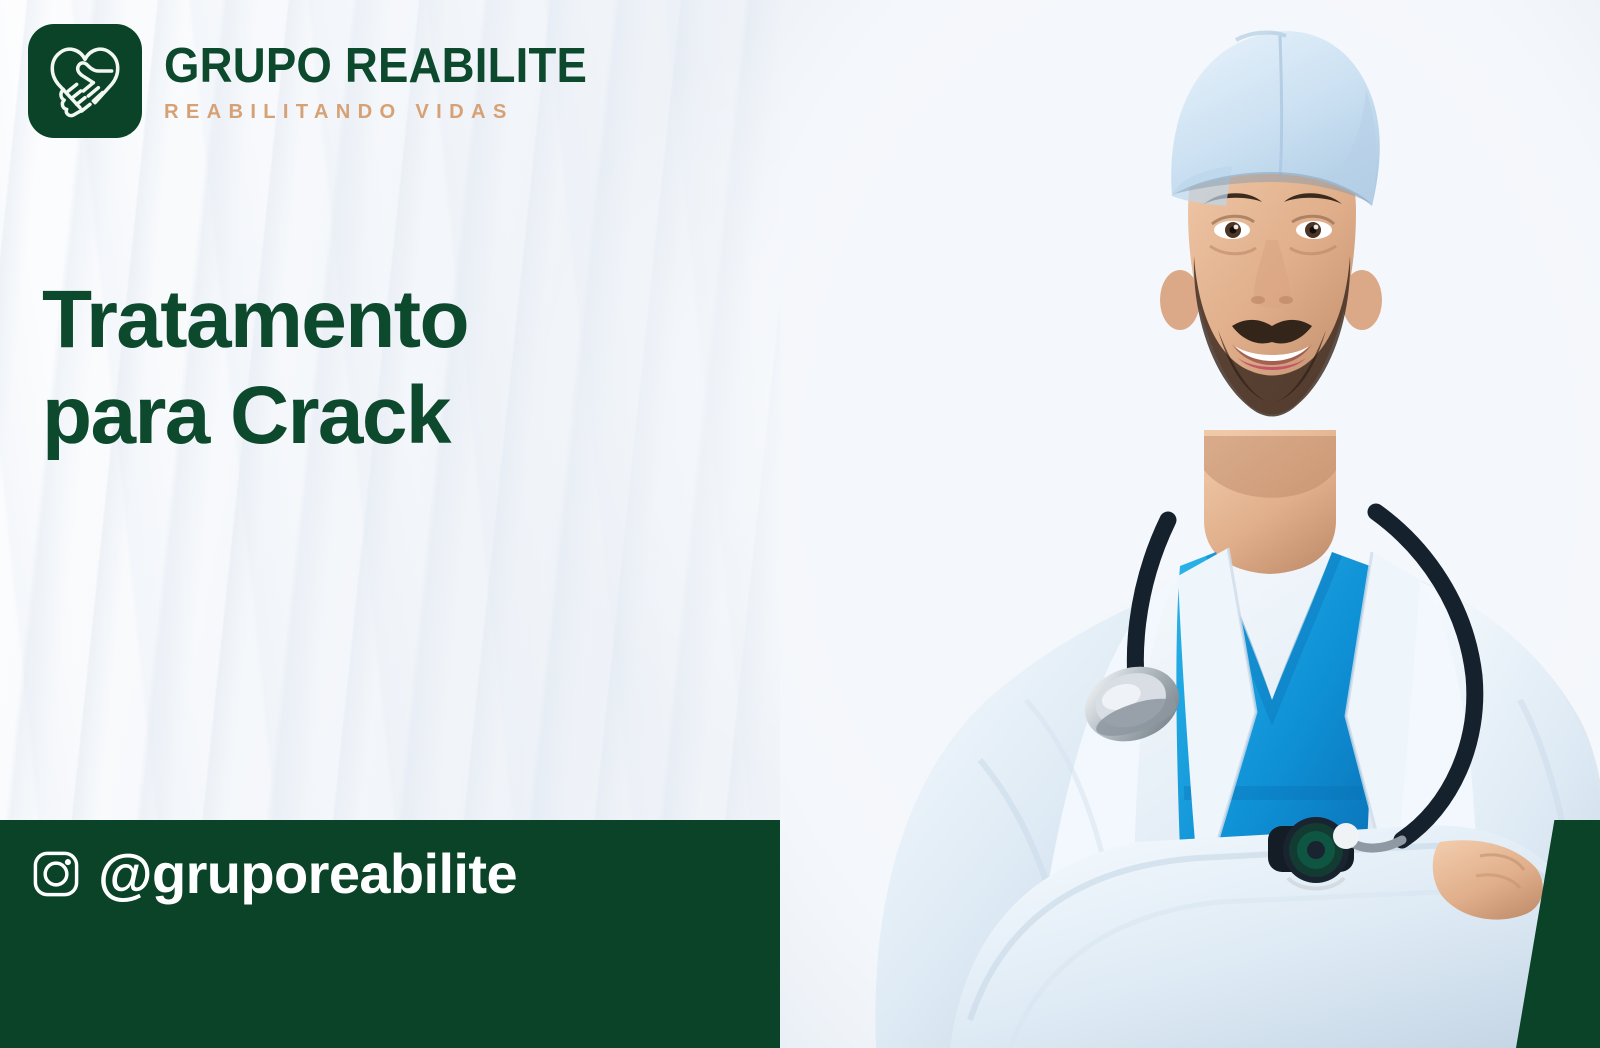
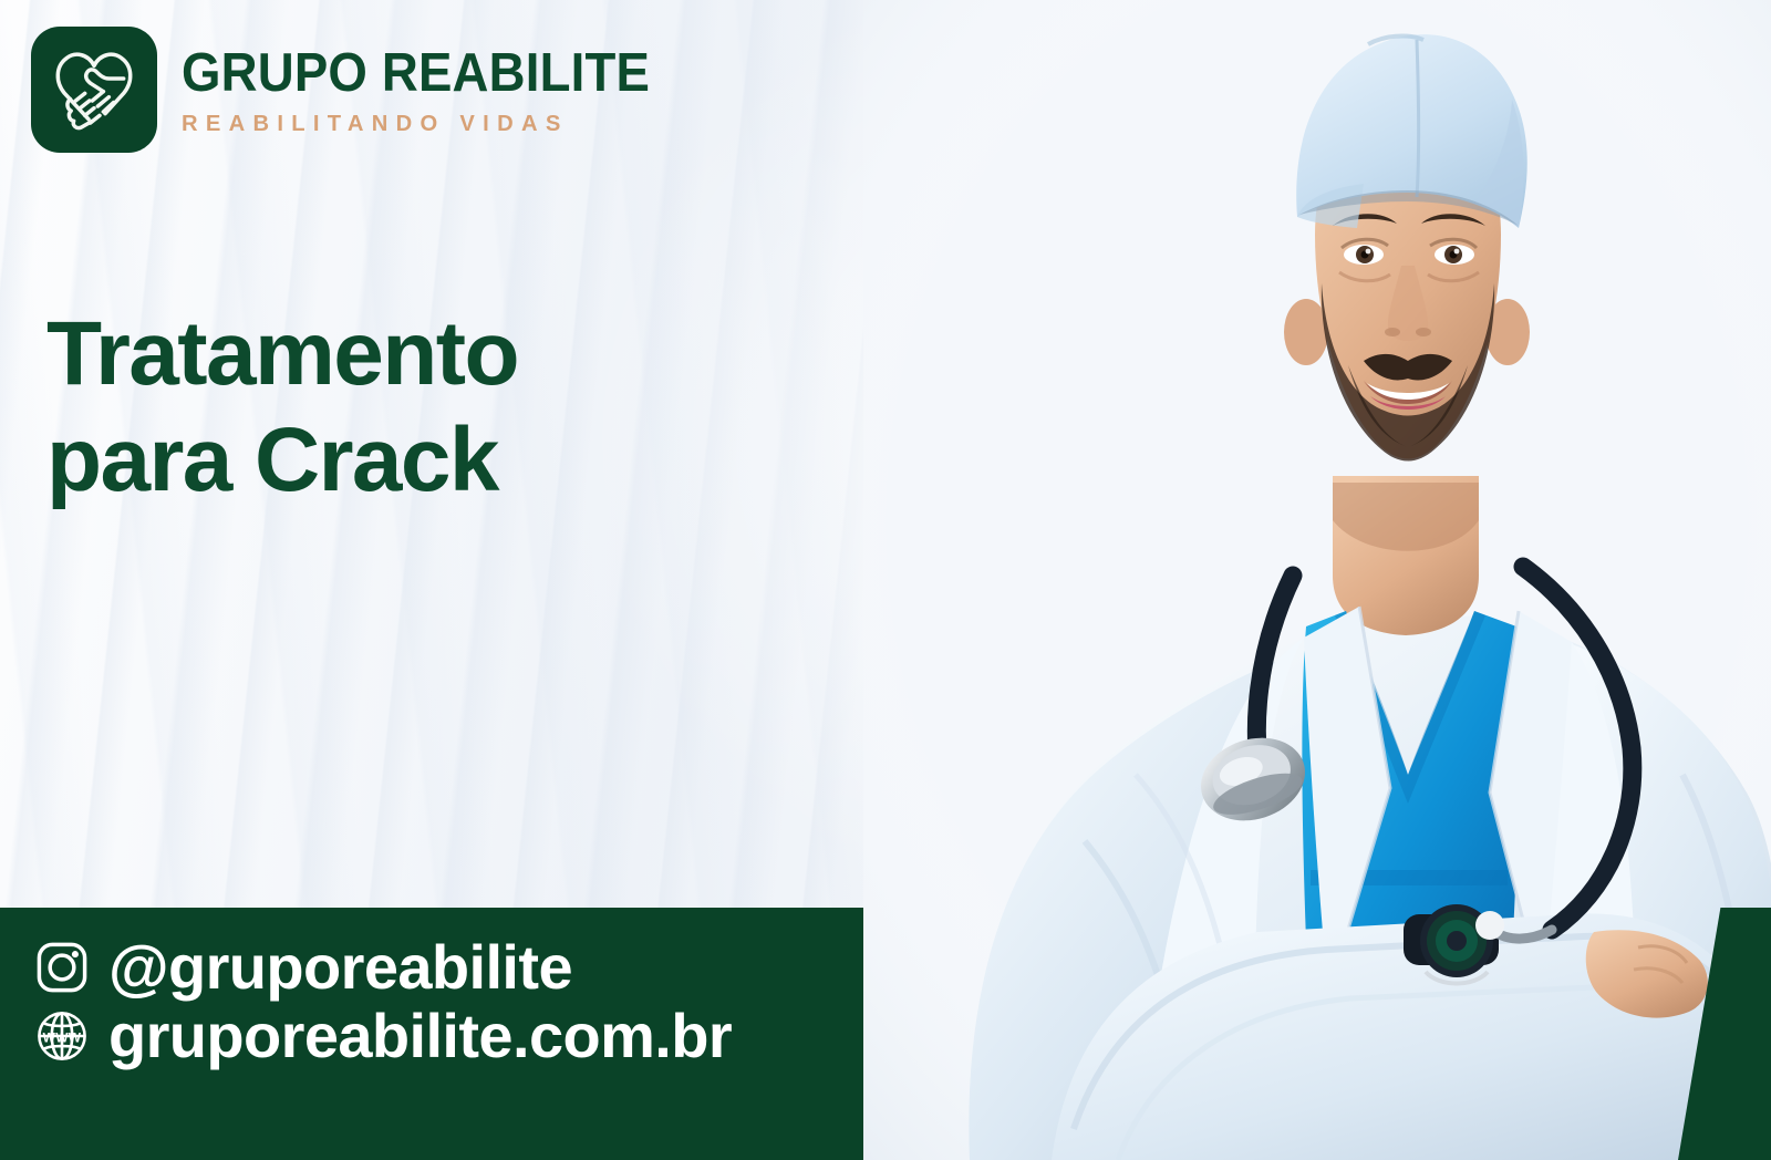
  GRUPO REABILITE
  REABILITANDO VIDAS
  Tratamento
  para Crack
  @gruporeabilite
+ WWW
+ gruporeabilite.com.br
